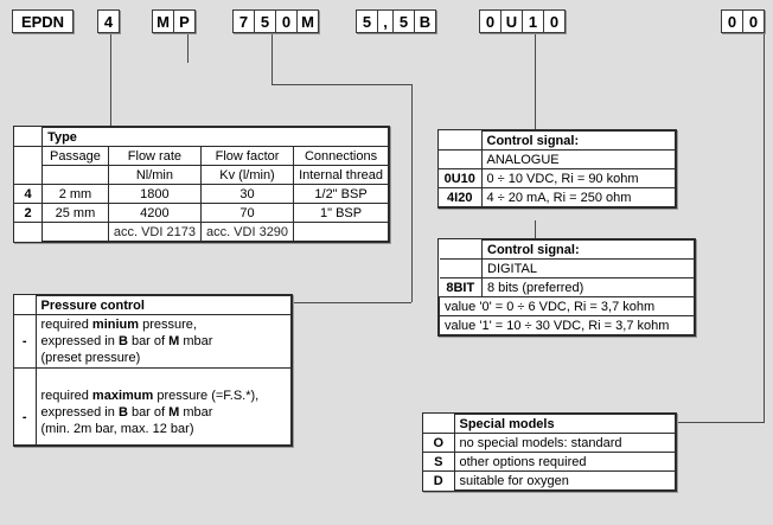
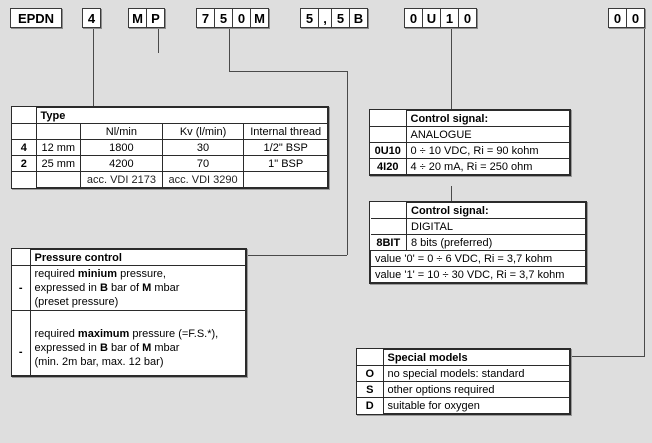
  EPDN
  4
  M
  P
  7
  5
  0
  M
  5
  ,
  5
  B
  0
  U
  1
  0
  0
  0
  	Type
- 	Passage	Flow rate	Flow factor	Connections
  		Nl/min	Kv (l/min)	Internal thread
- 4	2 mm	1800	30	1/2" BSP
+ 4	12 mm	1800	30	1/2" BSP
  2	25 mm	4200	70	1" BSP
  		acc. VDI 2173	acc. VDI 3290
  	Pressure control
  -	required minium pressure,expressed in B bar of M mbar(preset pressure)
  -	required maximum pressure (=F.S.*),expressed in B bar of M mbar(min. 2m bar, max. 12 bar)
  	Control signal:
  	ANALOGUE
  0U10	0 ÷ 10 VDC, Ri = 90 kohm
  4I20	4 ÷ 20 mA, Ri = 250 ohm
  	Control signal:
  	DIGITAL
  8BIT	8 bits (preferred)
  value '0' = 0 ÷ 6 VDC, Ri = 3,7 kohm
  value '1' = 10 ÷ 30 VDC, Ri = 3,7 kohm
  	Special models
  O	no special models: standard
  S	other options required
  D	suitable for oxygen
